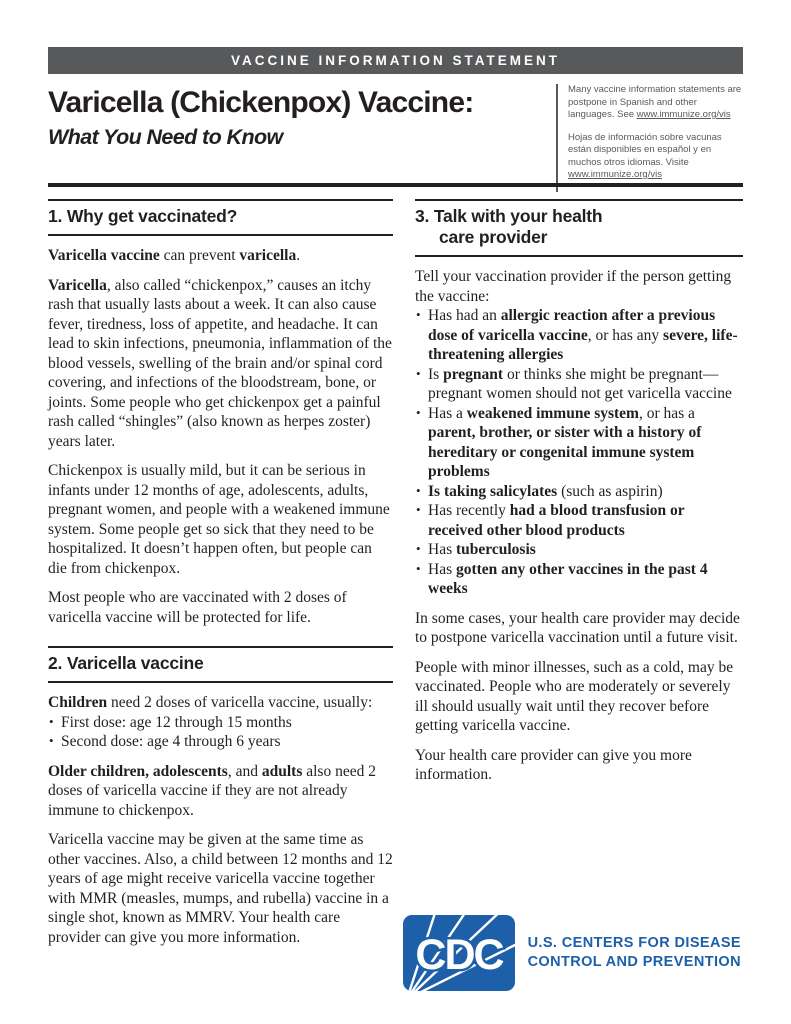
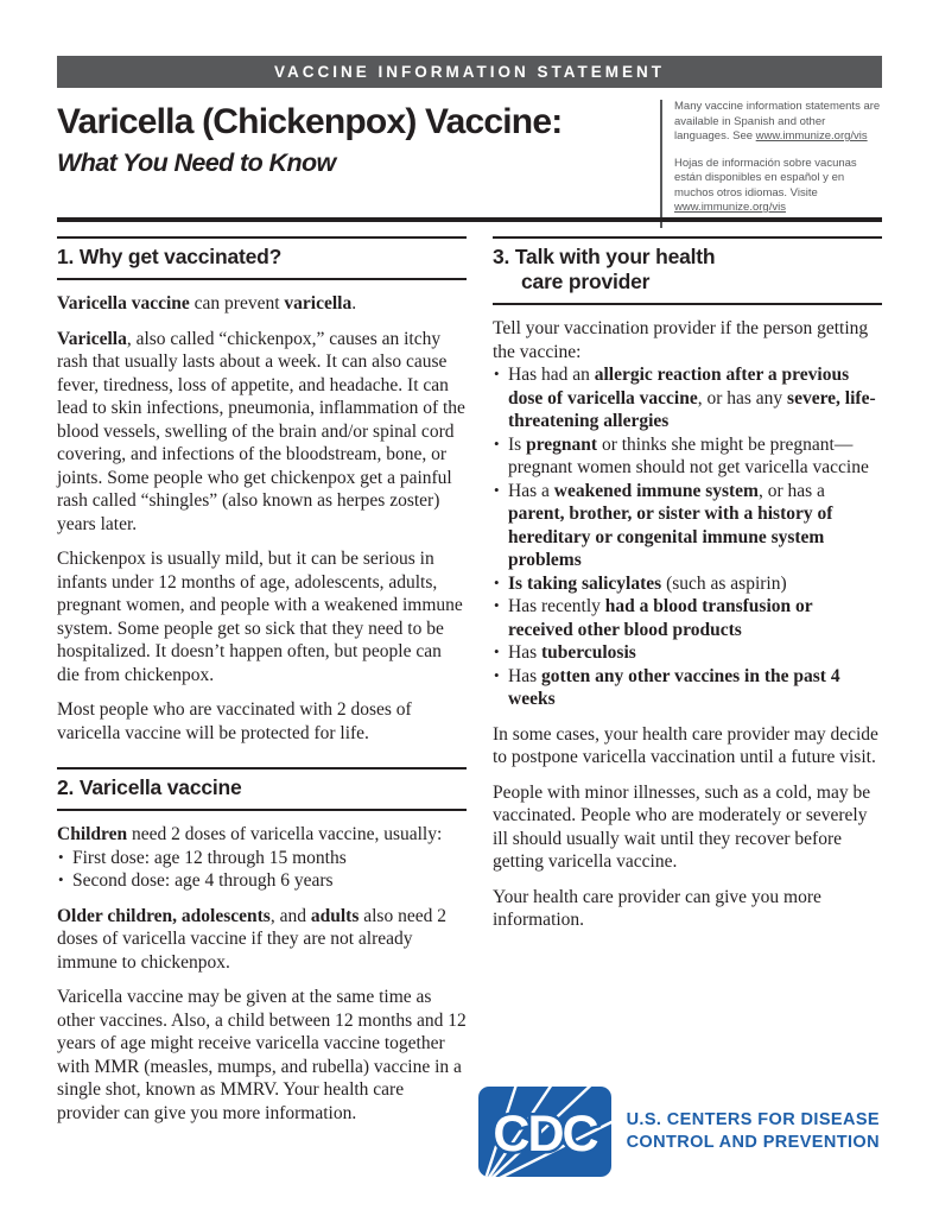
  VACCINE INFORMATION STATEMENT
  Varicella (Chickenpox) Vaccine:
  What You Need to Know
- Many vaccine information statements are postpone in Spanish and other languages. See www.immunize.org/vis
+ Many vaccine information statements are available in Spanish and other languages. See www.immunize.org/vis
  Hojas de información sobre vacunas están disponibles en español y en muchos otros idiomas. Visite www.immunize.org/vis
  1. Why get vaccinated?
  Varicella vaccine can prevent varicella.
  Varicella, also called “chickenpox,” causes an itchy rash that usually lasts about a week. It can also cause fever, tiredness, loss of appetite, and headache. It can lead to skin infections, pneumonia, inflammation of the blood vessels, swelling of the brain and/or spinal cord covering, and infections of the bloodstream, bone, or joints. Some people who get chickenpox get a painful rash called “shingles” (also known as herpes zoster) years later.
  Chickenpox is usually mild, but it can be serious in infants under 12 months of age, adolescents, adults, pregnant women, and people with a weakened immune system. Some people get so sick that they need to be hospitalized. It doesn’t happen often, but people can die from chickenpox.
  Most people who are vaccinated with 2 doses of varicella vaccine will be protected for life.
  2. Varicella vaccine
  Children need 2 doses of varicella vaccine, usually:
  First dose: age 12 through 15 months
  Second dose: age 4 through 6 years
  Older children, adolescents, and adults also need 2 doses of varicella vaccine if they are not already immune to chickenpox.
  Varicella vaccine may be given at the same time as other vaccines. Also, a child between 12 months and 12 years of age might receive varicella vaccine together with MMR (measles, mumps, and rubella) vaccine in a single shot, known as MMRV. Your health care provider can give you more information.
  3. Talk with your health
  care provider
  Tell your vaccination provider if the person getting the vaccine:
  Has had an allergic reaction after a previous dose of varicella vaccine, or has any severe, life-threatening allergies
  Is pregnant or thinks she might be pregnant—pregnant women should not get varicella vaccine
  Has a weakened immune system, or has a parent, brother, or sister with a history of hereditary or congenital immune system problems
  Is taking salicylates (such as aspirin)
  Has recently had a blood transfusion or received other blood products
  Has tuberculosis
  Has gotten any other vaccines in the past 4 weeks
  In some cases, your health care provider may decide to postpone varicella vaccination until a future visit.
  People with minor illnesses, such as a cold, may be vaccinated. People who are moderately or severely ill should usually wait until they recover before getting varicella vaccine.
  Your health care provider can give you more information.
  CDC
  U.S. CENTERS FOR DISEASE
  CONTROL AND PREVENTION
